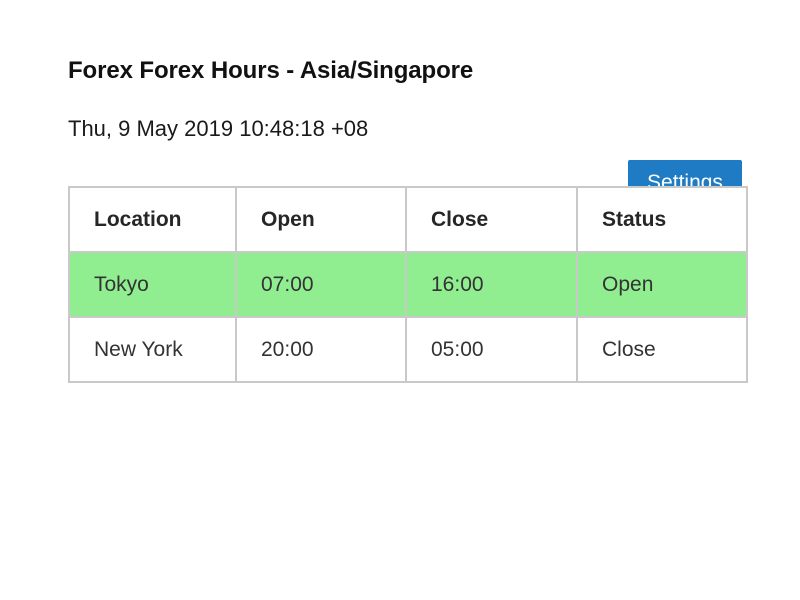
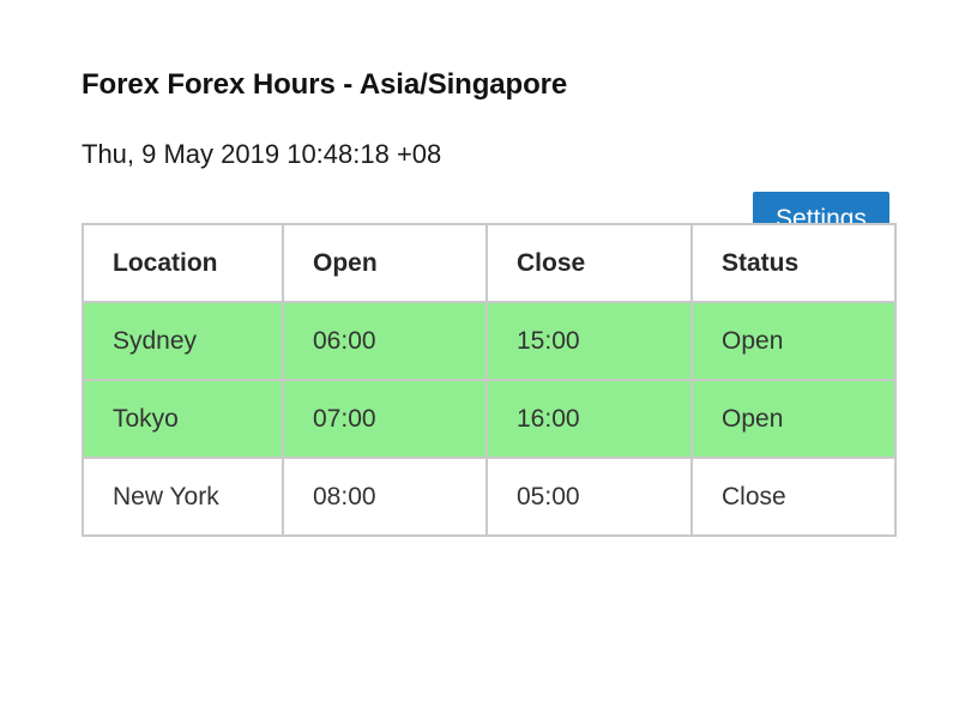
  Forex Forex Hours - Asia/Singapore
  Thu, 9 May 2019 10:48:18 +08
  Settings
  Location	Open	Close	Status
+ Sydney	06:00	15:00	Open
  Tokyo	07:00	16:00	Open
- New York	20:00	05:00	Close
+ New York	08:00	05:00	Close
